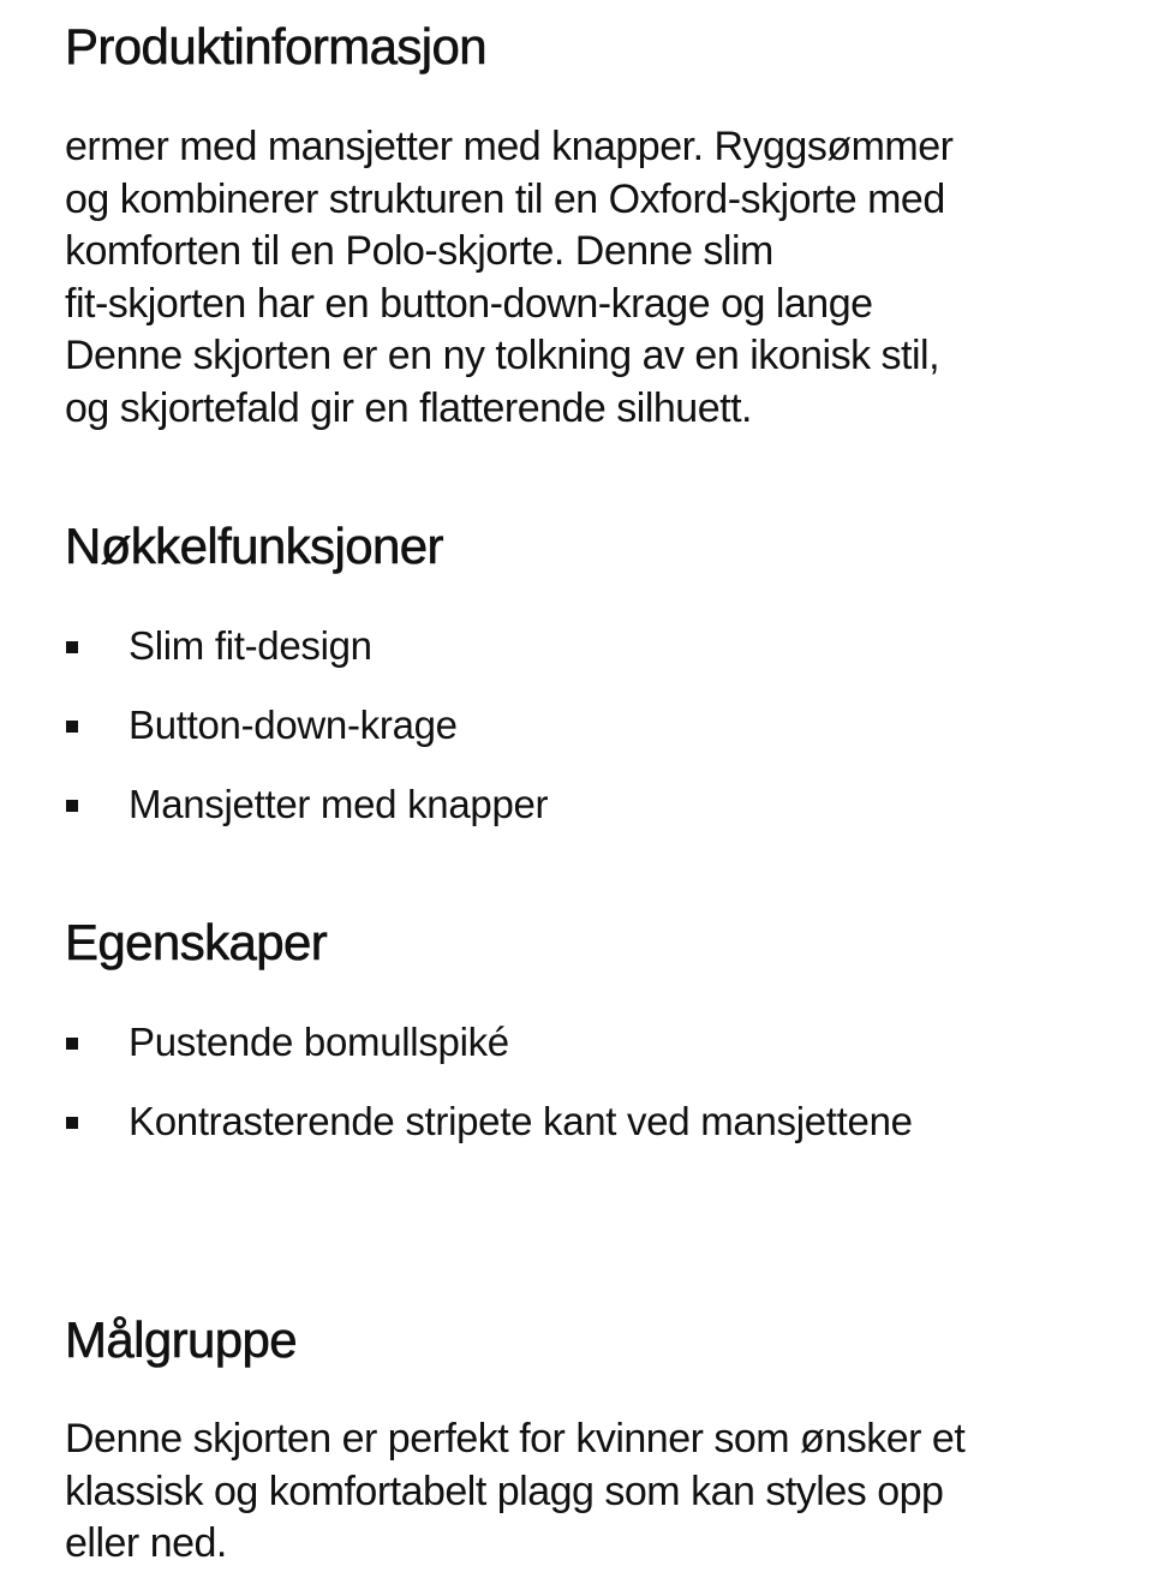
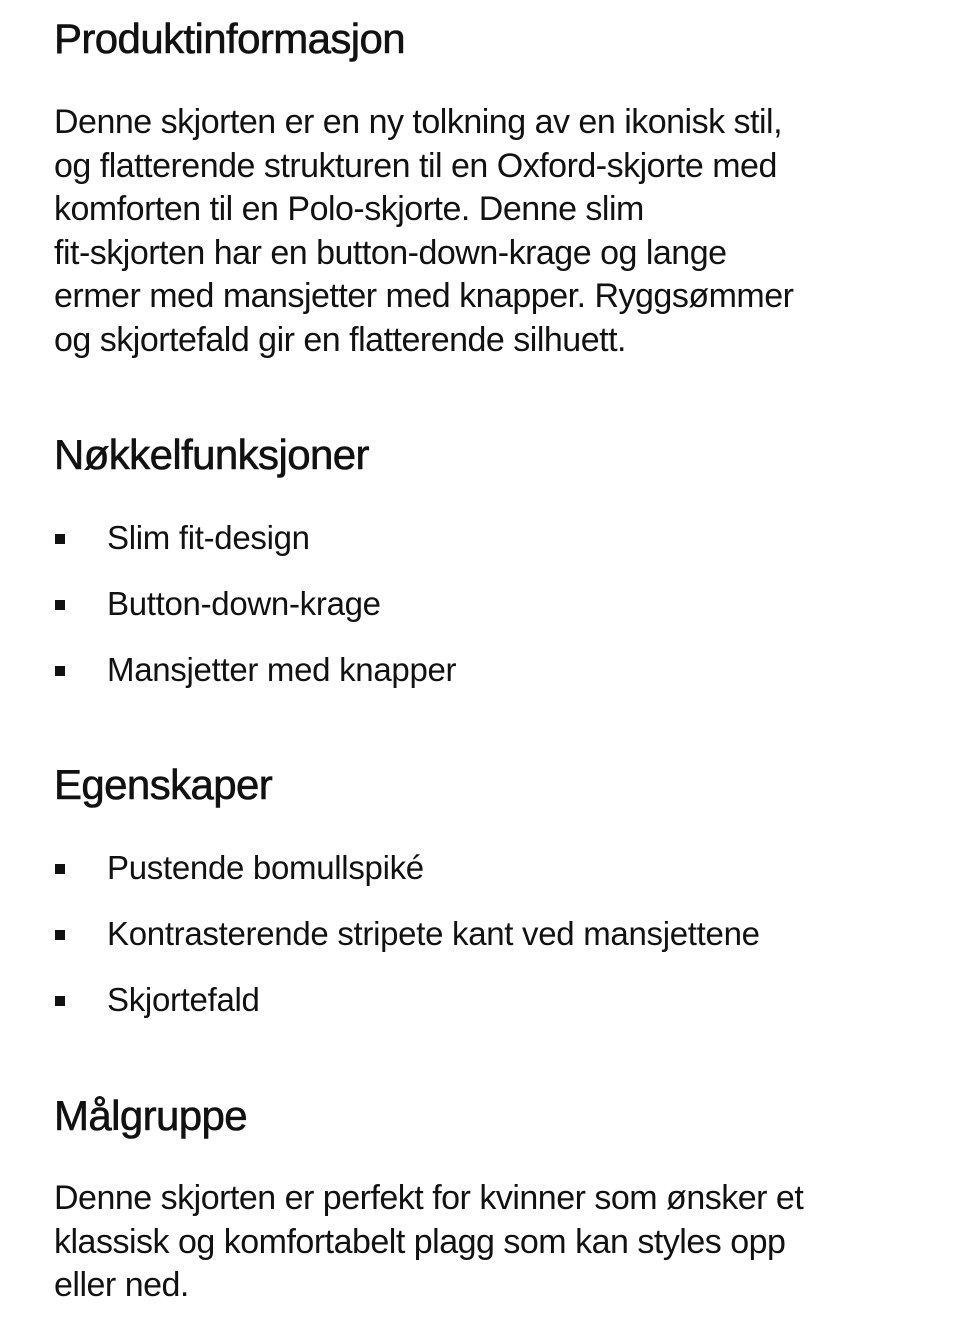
  Produktinformasjon
- ermer med mansjetter med knapper. Ryggsømmer
+ Denne skjorten er en ny tolkning av en ikonisk stil,
- og kombinerer strukturen til en Oxford-skjorte med
+ og flatterende strukturen til en Oxford-skjorte med
  komforten til en Polo-skjorte. Denne slim
  fit-skjorten har en button-down-krage og lange
- Denne skjorten er en ny tolkning av en ikonisk stil,
+ ermer med mansjetter med knapper. Ryggsømmer
  og skjortefald gir en flatterende silhuett.
  Nøkkelfunksjoner
  Slim fit-design
  Button-down-krage
  Mansjetter med knapper
  Egenskaper
  Pustende bomullspiké
  Kontrasterende stripete kant ved mansjettene
+ Skjortefald
  Målgruppe
  Denne skjorten er perfekt for kvinner som ønsker et
  klassisk og komfortabelt plagg som kan styles opp
  eller ned.
